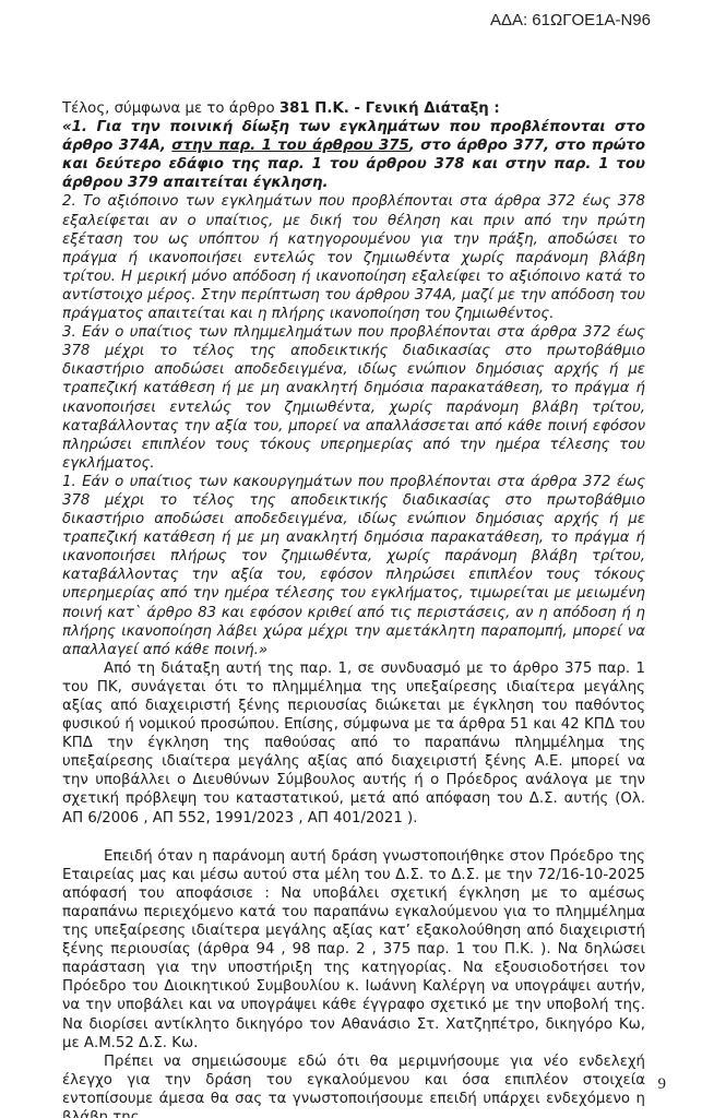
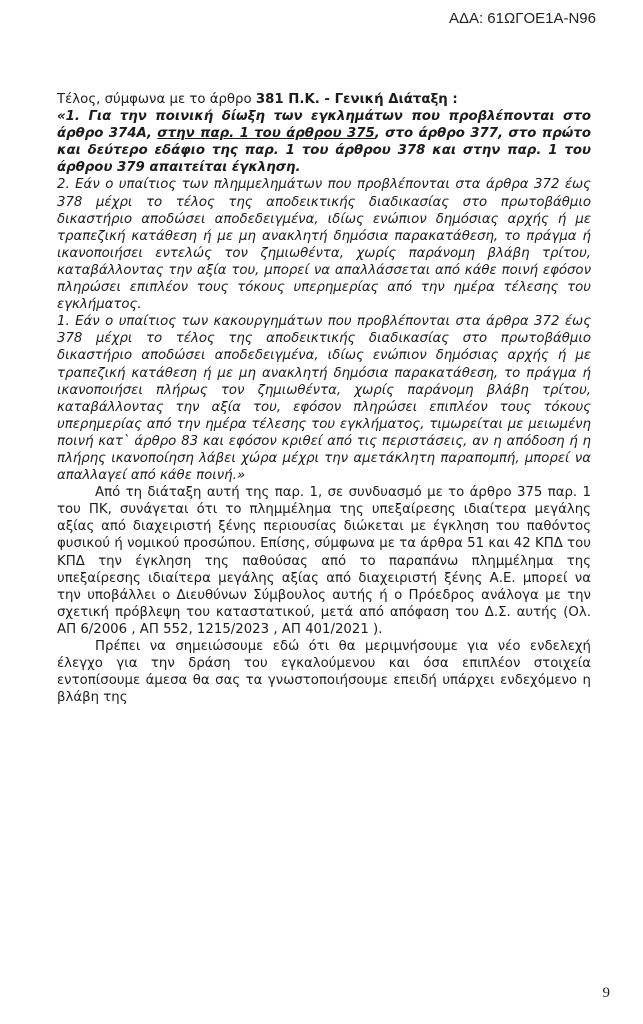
  ΑΔΑ: 61ΩΓΟΕ1Α-Ν96
  Τέλος, σύμφωνα με το άρθρο 381 Π.Κ. - Γενική Διάταξη :
  «1. Για την ποινική δίωξη των εγκλημάτων που προβλέπονται στο άρθρο 374Α, στην παρ. 1 του άρθρου 375, στο άρθρο 377, στο πρώτο και δεύτερο εδάφιο της παρ. 1 του άρθρου 378 και στην παρ. 1 του άρθρου 379 απαιτείται έγκληση.
- 2. Το αξιόποινο των εγκλημάτων που προβλέπονται στα άρθρα 372 έως 378 εξαλείφεται αν ο υπαίτιος, με δική του θέληση και πριν από την πρώτη εξέταση του ως υπόπτου ή κατηγορουμένου για την πράξη, αποδώσει το πράγμα ή ικανοποιήσει εντελώς τον ζημιωθέντα χωρίς παράνομη βλάβη τρίτου. Η μερική μόνο απόδοση ή ικανοποίηση εξαλείφει το αξιόποινο κατά το αντίστοιχο μέρος. Στην περίπτωση του άρθρου 374Α, μαζί με την απόδοση του πράγματος απαιτείται και η πλήρης ικανοποίηση του ζημιωθέντος.
- 3. Εάν ο υπαίτιος των πλημμελημάτων που προβλέπονται στα άρθρα 372 έως 378 μέχρι το τέλος της αποδεικτικής διαδικασίας στο πρωτοβάθμιο δικαστήριο αποδώσει αποδεδειγμένα, ιδίως ενώπιον δημόσιας αρχής ή με τραπεζική κατάθεση ή με μη ανακλητή δημόσια παρακατάθεση, το πράγμα ή ικανοποιήσει εντελώς τον ζημιωθέντα, χωρίς παράνομη βλάβη τρίτου, καταβάλλοντας την αξία του, μπορεί να απαλλάσσεται από κάθε ποινή εφόσον πληρώσει επιπλέον τους τόκους υπερημερίας από την ημέρα τέλεσης του εγκλήματος.
+ 2. Εάν ο υπαίτιος των πλημμελημάτων που προβλέπονται στα άρθρα 372 έως 378 μέχρι το τέλος της αποδεικτικής διαδικασίας στο πρωτοβάθμιο δικαστήριο αποδώσει αποδεδειγμένα, ιδίως ενώπιον δημόσιας αρχής ή με τραπεζική κατάθεση ή με μη ανακλητή δημόσια παρακατάθεση, το πράγμα ή ικανοποιήσει εντελώς τον ζημιωθέντα, χωρίς παράνομη βλάβη τρίτου, καταβάλλοντας την αξία του, μπορεί να απαλλάσσεται από κάθε ποινή εφόσον πληρώσει επιπλέον τους τόκους υπερημερίας από την ημέρα τέλεσης του εγκλήματος.
  1. Εάν ο υπαίτιος των κακουργημάτων που προβλέπονται στα άρθρα 372 έως 378 μέχρι το τέλος της αποδεικτικής διαδικασίας στο πρωτοβάθμιο δικαστήριο αποδώσει αποδεδειγμένα, ιδίως ενώπιον δημόσιας αρχής ή με τραπεζική κατάθεση ή με μη ανακλητή δημόσια παρακατάθεση, το πράγμα ή ικανοποιήσει πλήρως τον ζημιωθέντα, χωρίς παράνομη βλάβη τρίτου, καταβάλλοντας την αξία του, εφόσον πληρώσει επιπλέον τους τόκους υπερημερίας από την ημέρα τέλεσης του εγκλήματος, τιμωρείται με μειωμένη ποινή κατ` άρθρο 83 και εφόσον κριθεί από τις περιστάσεις, αν η απόδοση ή η πλήρης ικανοποίηση λάβει χώρα μέχρι την αμετάκλητη παραπομπή, μπορεί να απαλλαγεί από κάθε ποινή.»
- Από τη διάταξη αυτή της παρ. 1, σε συνδυασμό με το άρθρο 375 παρ. 1 του ΠΚ, συνάγεται ότι το πλημμέλημα της υπεξαίρεσης ιδιαίτερα μεγάλης αξίας από διαχειριστή ξένης περιουσίας διώκεται με έγκληση του παθόντος φυσικού ή νομικού προσώπου. Επίσης, σύμφωνα με τα άρθρα 51 και 42 ΚΠΔ του ΚΠΔ την έγκληση της παθούσας από το παραπάνω πλημμέλημα της υπεξαίρεσης ιδιαίτερα μεγάλης αξίας από διαχειριστή ξένης Α.Ε. μπορεί να την υποβάλλει ο Διευθύνων Σύμβουλος αυτής ή ο Πρόεδρος ανάλογα με την σχετική πρόβλεψη του καταστατικού, μετά από απόφαση του Δ.Σ. αυτής (Ολ. ΑΠ 6/2006 , ΑΠ 552, 1991/2023 , ΑΠ 401/2021 ).
+ Από τη διάταξη αυτή της παρ. 1, σε συνδυασμό με το άρθρο 375 παρ. 1 του ΠΚ, συνάγεται ότι το πλημμέλημα της υπεξαίρεσης ιδιαίτερα μεγάλης αξίας από διαχειριστή ξένης περιουσίας διώκεται με έγκληση του παθόντος φυσικού ή νομικού προσώπου. Επίσης, σύμφωνα με τα άρθρα 51 και 42 ΚΠΔ του ΚΠΔ την έγκληση της παθούσας από το παραπάνω πλημμέλημα της υπεξαίρεσης ιδιαίτερα μεγάλης αξίας από διαχειριστή ξένης Α.Ε. μπορεί να την υποβάλλει ο Διευθύνων Σύμβουλος αυτής ή ο Πρόεδρος ανάλογα με την σχετική πρόβλεψη του καταστατικού, μετά από απόφαση του Δ.Σ. αυτής (Ολ. ΑΠ 6/2006 , ΑΠ 552, 1215/2023 , ΑΠ 401/2021 ).
- Επειδή όταν η παράνομη αυτή δράση γνωστοποιήθηκε στον Πρόεδρο της Εταιρείας μας και μέσω αυτού στα μέλη του Δ.Σ. το Δ.Σ. με την 72/16-10-2025 απόφασή του αποφάσισε : Να υποβάλει σχετική έγκληση με το αμέσως παραπάνω περιεχόμενο κατά του παραπάνω εγκαλούμενου για το πλημμέλημα της υπεξαίρεσης ιδιαίτερα μεγάλης αξίας κατ’ εξακολούθηση από διαχειριστή ξένης περιουσίας (άρθρα 94 , 98 παρ. 2 , 375 παρ. 1 του Π.Κ. ). Να δηλώσει παράσταση για την υποστήριξη της κατηγορίας. Να εξουσιοδοτήσει τον Πρόεδρο του Διοικητικού Συμβουλίου κ. Ιωάννη Καλέργη να υπογράψει αυτήν, να την υποβάλει και να υπογράψει κάθε έγγραφο σχετικό με την υποβολή της. Να διορίσει αντίκλητο δικηγόρο τον Αθανάσιο Στ. Χατζηπέτρο, δικηγόρο Κω, με Α.Μ.52 Δ.Σ. Κω.
  Πρέπει να σημειώσουμε εδώ ότι θα μεριμνήσουμε για νέο ενδελεχή έλεγχο για την δράση του εγκαλούμενου και όσα επιπλέον στοιχεία εντοπίσουμε άμεσα θα σας τα γνωστοποιήσουμε επειδή υπάρχει ενδεχόμενο η βλάβη της
  9
